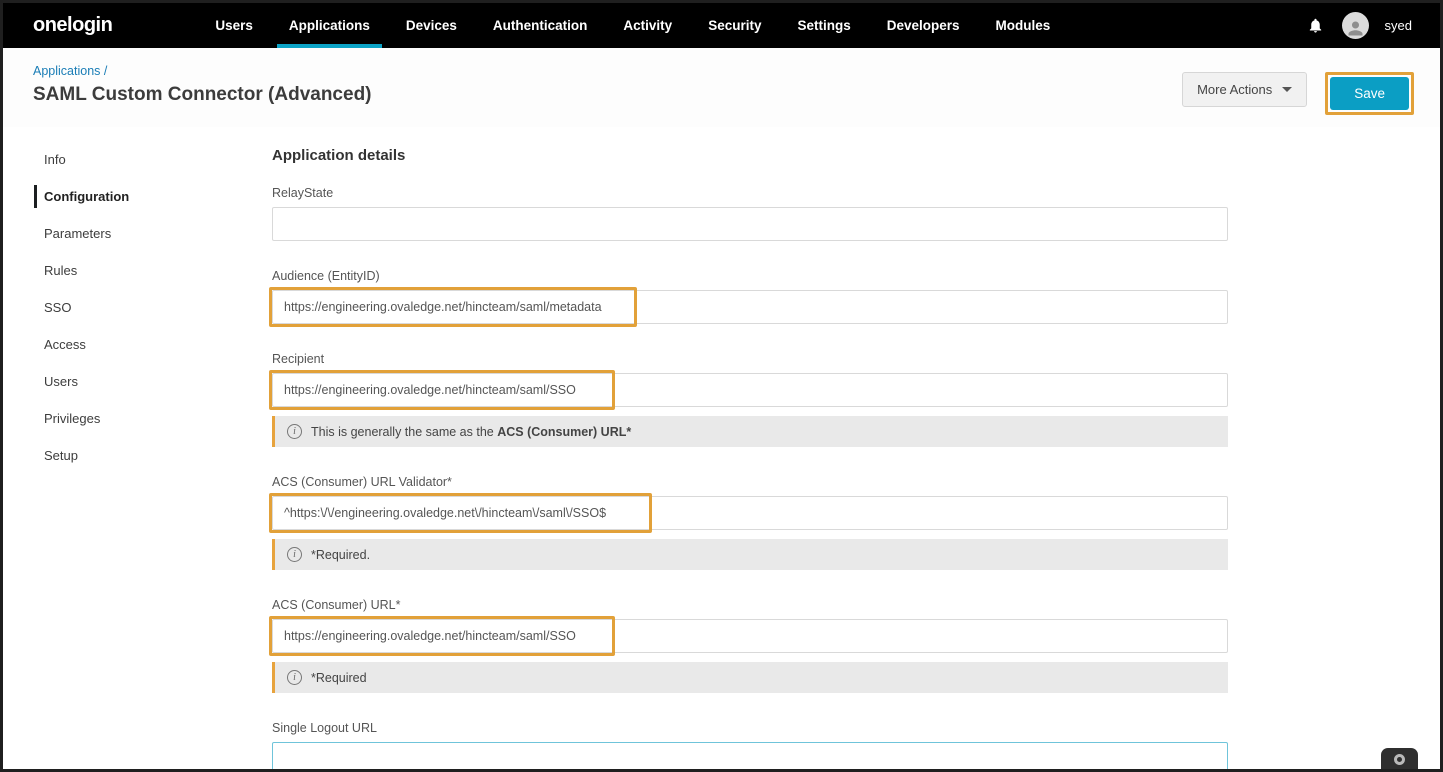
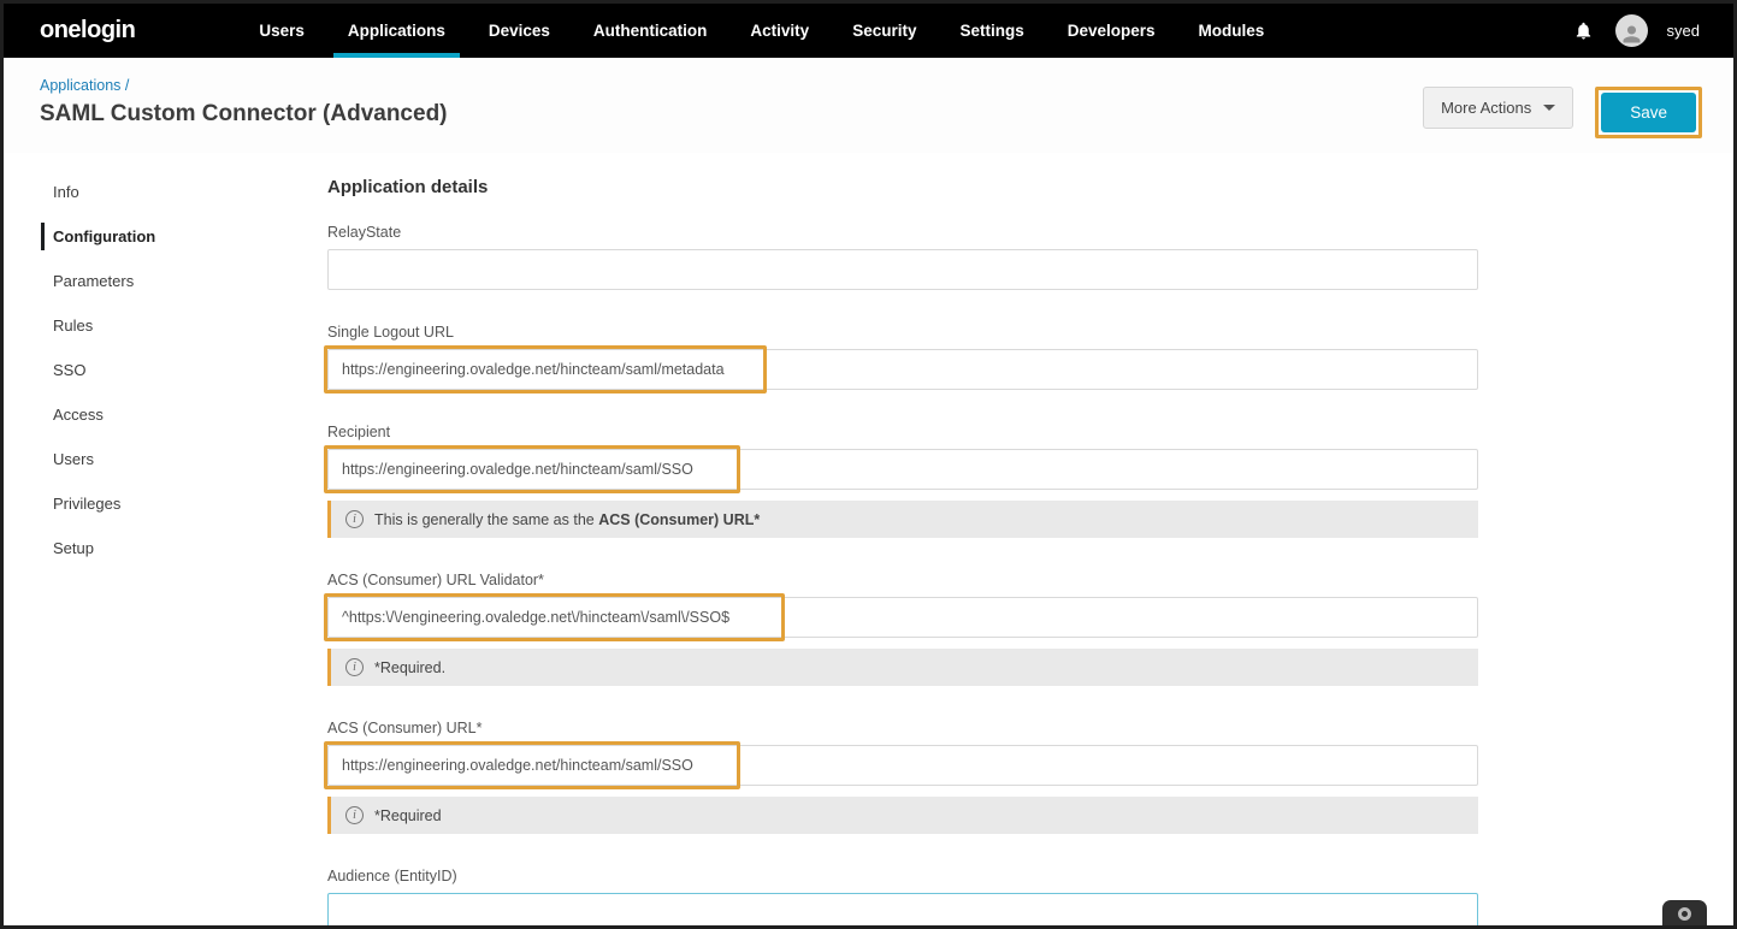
  onelogin
  Users
  Applications
  Devices
  Authentication
  Activity
  Security
  Settings
  Developers
  Modules
  syed
  Applications /
  SAML Custom Connector (Advanced)
  More Actions
  Save
  Info
  Configuration
  Parameters
  Rules
  SSO
  Access
  Users
  Privileges
  Setup
  Application details
  RelayState
- Audience (EntityID)
+ Single Logout URL
  https://engineering.ovaledge.net/hincteam/saml/metadata
  Recipient
  https://engineering.ovaledge.net/hincteam/saml/SSO
  i
  This is generally the same as the ACS (Consumer) URL*
  ACS (Consumer) URL Validator*
  ^https:\/\/engineering.ovaledge.net\/hincteam\/saml\/SSO$
  i
  *Required.
  ACS (Consumer) URL*
  https://engineering.ovaledge.net/hincteam/saml/SSO
  i
  *Required
- Single Logout URL
+ Audience (EntityID)
